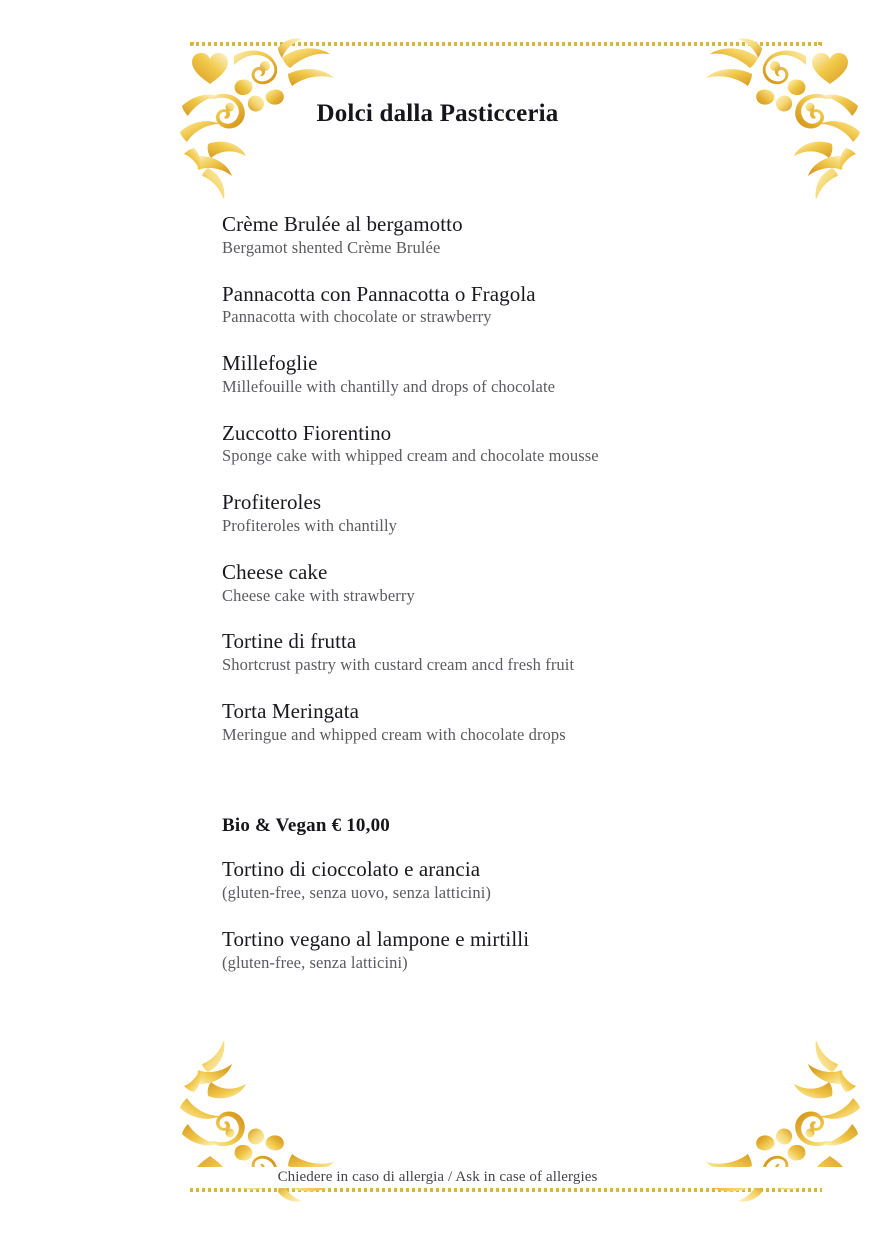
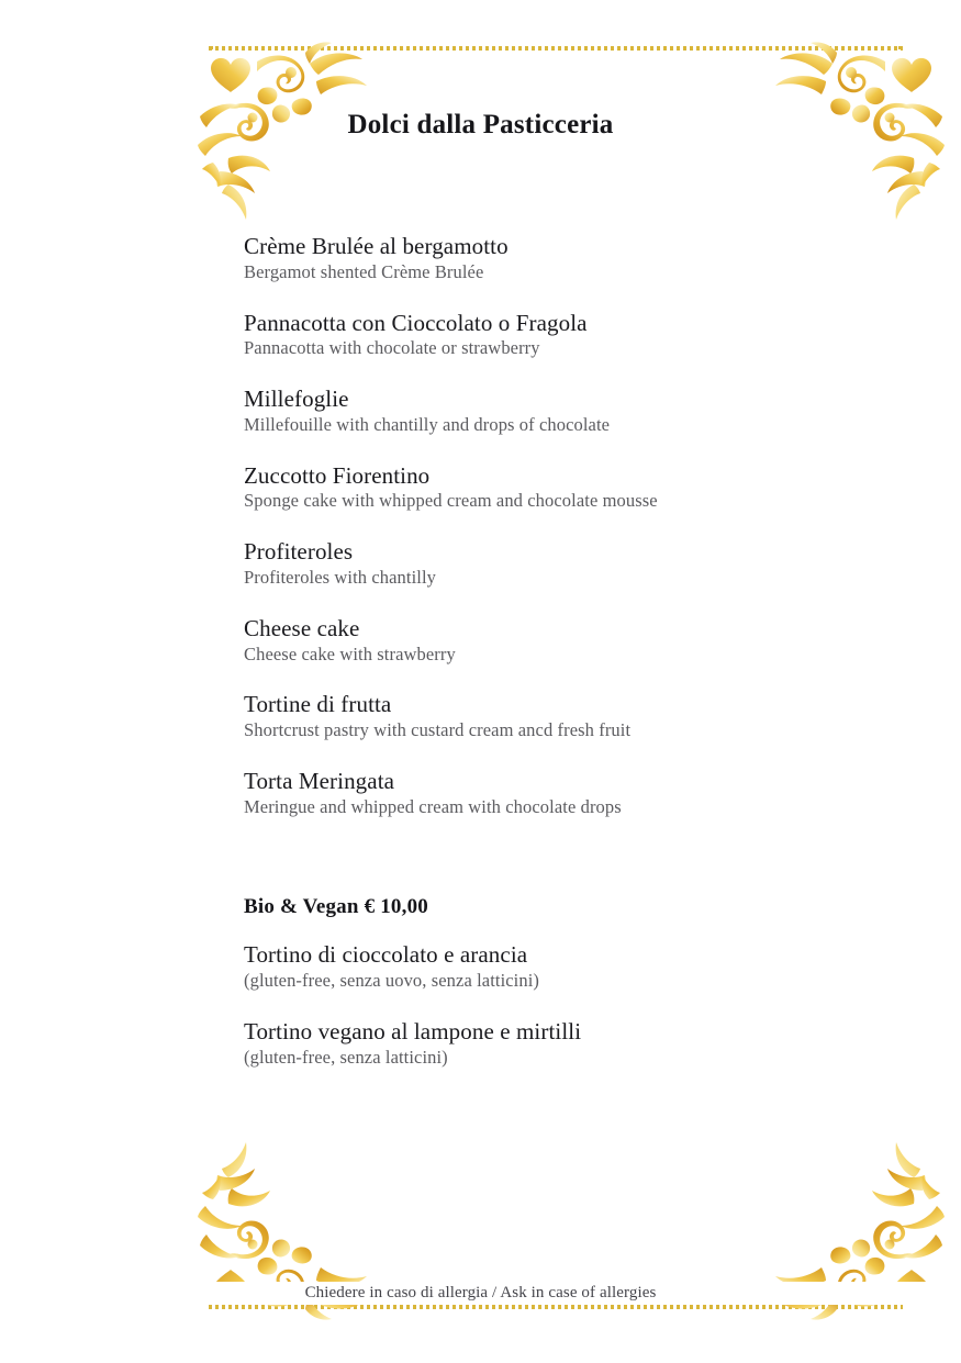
  Dolci dalla Pasticceria
  Crème Brulée al bergamotto
  Bergamot shented Crème Brulée
- Pannacotta con Pannacotta o Fragola
+ Pannacotta con Cioccolato o Fragola
  Pannacotta with chocolate or strawberry
  Millefoglie
  Millefouille with chantilly and drops of chocolate
  Zuccotto Fiorentino
  Sponge cake with whipped cream and chocolate mousse
  Profiteroles
  Profiteroles with chantilly
  Cheese cake
  Cheese cake with strawberry
  Tortine di frutta
  Shortcrust pastry with custard cream ancd fresh fruit
  Torta Meringata
  Meringue and whipped cream with chocolate drops
  Bio & Vegan € 10,00
  Tortino di cioccolato e arancia
  (gluten-free, senza uovo, senza latticini)
  Tortino vegano al lampone e mirtilli
  (gluten-free, senza latticini)
  Chiedere in caso di allergia / Ask in case of allergies
